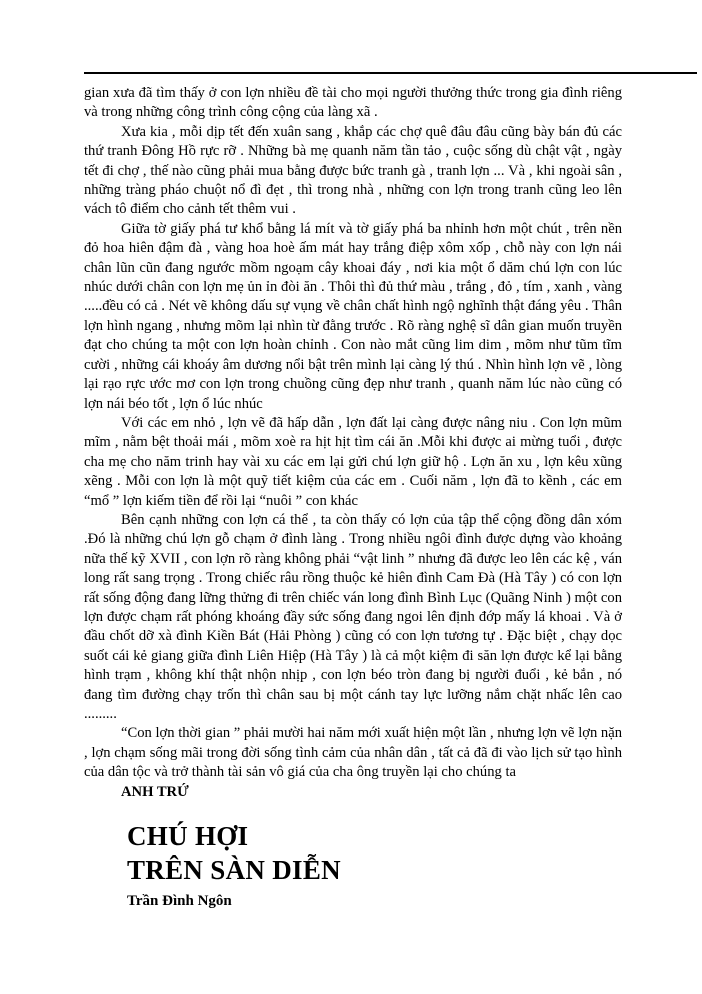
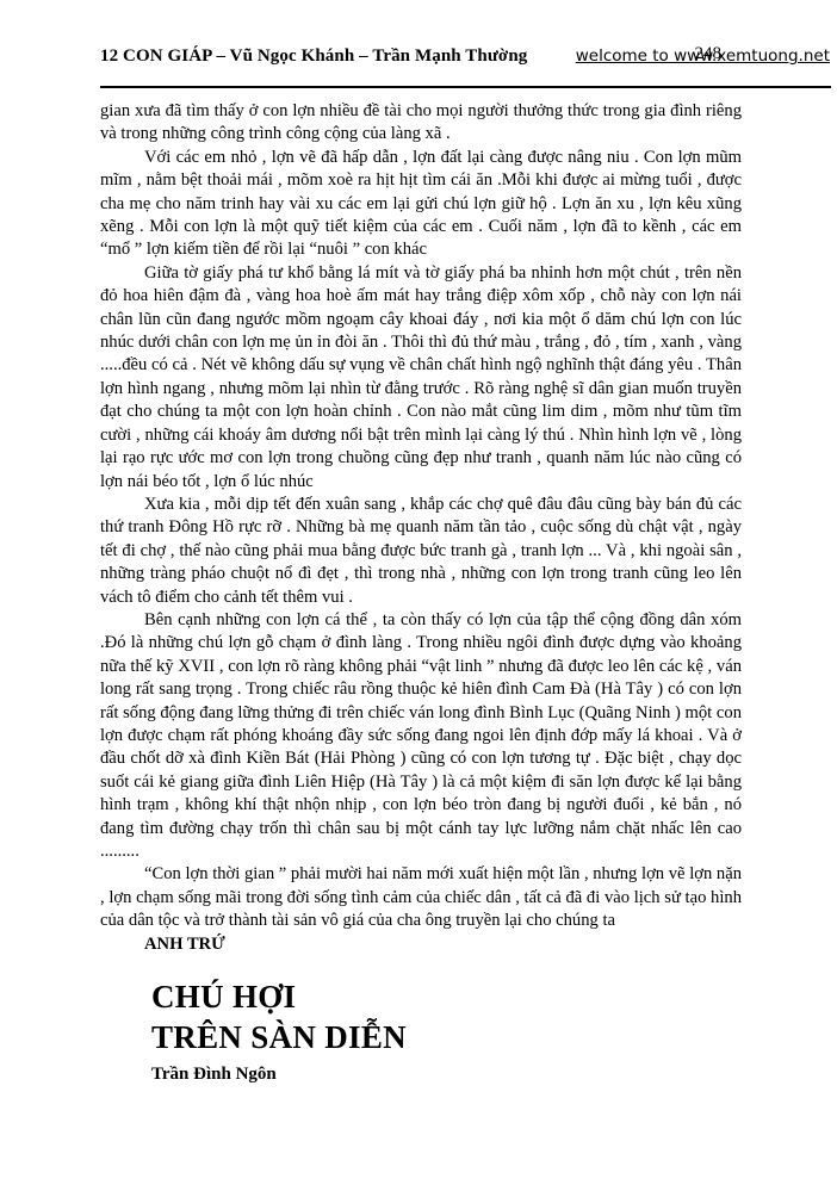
+ 12 CON GIÁP – Vũ Ngọc Khánh – Trần Mạnh Thường
+ welcome to www.xemtuong.net
+ 248
  gian xưa đã tìm thấy ở con lợn nhiều đề tài cho mọi người thưởng thức trong gia đình riêng và trong những công trình công cộng của làng xã .
- Xưa kia , mỗi dịp tết đến xuân sang , khắp các chợ quê đâu đâu cũng bày bán đủ các thứ tranh Đông Hồ rực rỡ . Những bà mẹ quanh năm tần tảo , cuộc sống dù chật vật , ngày tết đi chợ , thế nào cũng phải mua bằng được bức tranh gà , tranh lợn ... Và , khi ngoài sân , những tràng pháo chuột nổ đì đẹt , thì trong nhà , những con lợn trong tranh cũng leo lên vách tô điểm cho cảnh tết thêm vui .
+ Với các em nhỏ , lợn vẽ đã hấp dẫn , lợn đất lại càng được nâng niu . Con lợn mũm mĩm , nằm bệt thoải mái , mõm xoè ra hịt hịt tìm cái ăn .Mỗi khi được ai mừng tuổi , được cha mẹ cho năm trinh hay vài xu các em lại gửi chú lợn giữ hộ . Lợn ăn xu , lợn kêu xũng xẽng . Mỗi con lợn là một quỹ tiết kiệm của các em . Cuối năm , lợn đã to kềnh , các em “mổ ” lợn kiếm tiền để rồi lại “nuôi ” con khác
  Giữa tờ giấy phá tư khổ bằng lá mít và tờ giấy phá ba nhỉnh hơn một chút , trên nền đỏ hoa hiên đậm đà , vàng hoa hoè ấm mát hay trắng điệp xôm xốp , chỗ này con lợn nái chân lũn cũn đang ngước mồm ngoạm cây khoai đáy , nơi kia một ổ dăm chú lợn con lúc nhúc dưới chân con lợn mẹ ủn ỉn đòi ăn . Thôi thì đủ thứ màu , trắng , đỏ , tím , xanh , vàng .....đều có cả . Nét vẽ không dấu sự vụng về chân chất hình ngộ nghĩnh thật đáng yêu . Thân lợn hình ngang , nhưng mõm lại nhìn từ đằng trước . Rõ ràng nghệ sĩ dân gian muốn truyền đạt cho chúng ta một con lợn hoàn chỉnh . Con nào mắt cũng lim dim , mõm như tũm tĩm cười , những cái khoáy âm dương nổi bật trên mình lại càng lý thú . Nhìn hình lợn vẽ , lòng lại rạo rực ước mơ con lợn trong chuồng cũng đẹp như tranh , quanh năm lúc nào cũng có lợn nái béo tốt , lợn ổ lúc nhúc
- Với các em nhỏ , lợn vẽ đã hấp dẫn , lợn đất lại càng được nâng niu . Con lợn mũm mĩm , nằm bệt thoải mái , mõm xoè ra hịt hịt tìm cái ăn .Mỗi khi được ai mừng tuổi , được cha mẹ cho năm trinh hay vài xu các em lại gửi chú lợn giữ hộ . Lợn ăn xu , lợn kêu xũng xẽng . Mỗi con lợn là một quỹ tiết kiệm của các em . Cuối năm , lợn đã to kềnh , các em “mổ ” lợn kiếm tiền để rồi lại “nuôi ” con khác
+ Xưa kia , mỗi dịp tết đến xuân sang , khắp các chợ quê đâu đâu cũng bày bán đủ các thứ tranh Đông Hồ rực rỡ . Những bà mẹ quanh năm tần tảo , cuộc sống dù chật vật , ngày tết đi chợ , thế nào cũng phải mua bằng được bức tranh gà , tranh lợn ... Và , khi ngoài sân , những tràng pháo chuột nổ đì đẹt , thì trong nhà , những con lợn trong tranh cũng leo lên vách tô điểm cho cảnh tết thêm vui .
  Bên cạnh những con lợn cá thể , ta còn thấy có lợn của tập thể cộng đồng dân xóm .Đó là những chú lợn gỗ chạm ở đình làng . Trong nhiều ngôi đình được dựng vào khoảng nữa thế kỹ XVII , con lợn rõ ràng không phải “vật linh ” nhưng đã được leo lên các kệ , ván long rất sang trọng . Trong chiếc râu rồng thuộc kẻ hiên đình Cam Đà (Hà Tây ) có con lợn rất sống động đang lững thửng đi trên chiếc ván long đình Bình Lục (Quãng Ninh ) một con lợn được chạm rất phóng khoáng đầy sức sống đang ngoi lên định đớp mấy lá khoai . Và ở đầu chốt dỡ xà đình Kiền Bát (Hải Phòng ) cũng có con lợn tương tự . Đặc biệt , chạy dọc suốt cái kẻ giang giữa đình Liên Hiệp (Hà Tây ) là cả một kiệm đi săn lợn được kể lại bằng hình trạm , không khí thật nhộn nhịp , con lợn béo tròn đang bị người đuổi , kẻ bắn , nó đang tìm đường chạy trốn thì chân sau bị một cánh tay lực lưỡng nắm chặt nhấc lên cao .........
- “Con lợn thời gian ” phải mười hai năm mới xuất hiện một lần , nhưng lợn vẽ lợn nặn , lợn chạm sống mãi trong đời sống tình cảm của nhân dân , tất cả đã đi vào lịch sử tạo hình của dân tộc và trở thành tài sản vô giá của cha ông truyền lại cho chúng ta
+ “Con lợn thời gian ” phải mười hai năm mới xuất hiện một lần , nhưng lợn vẽ lợn nặn , lợn chạm sống mãi trong đời sống tình cảm của chiếc dân , tất cả đã đi vào lịch sử tạo hình của dân tộc và trở thành tài sản vô giá của cha ông truyền lại cho chúng ta
  ANH TRỨ
  CHÚ HỢI
  TRÊN SÀN DIỄN
  Trần Đình Ngôn
